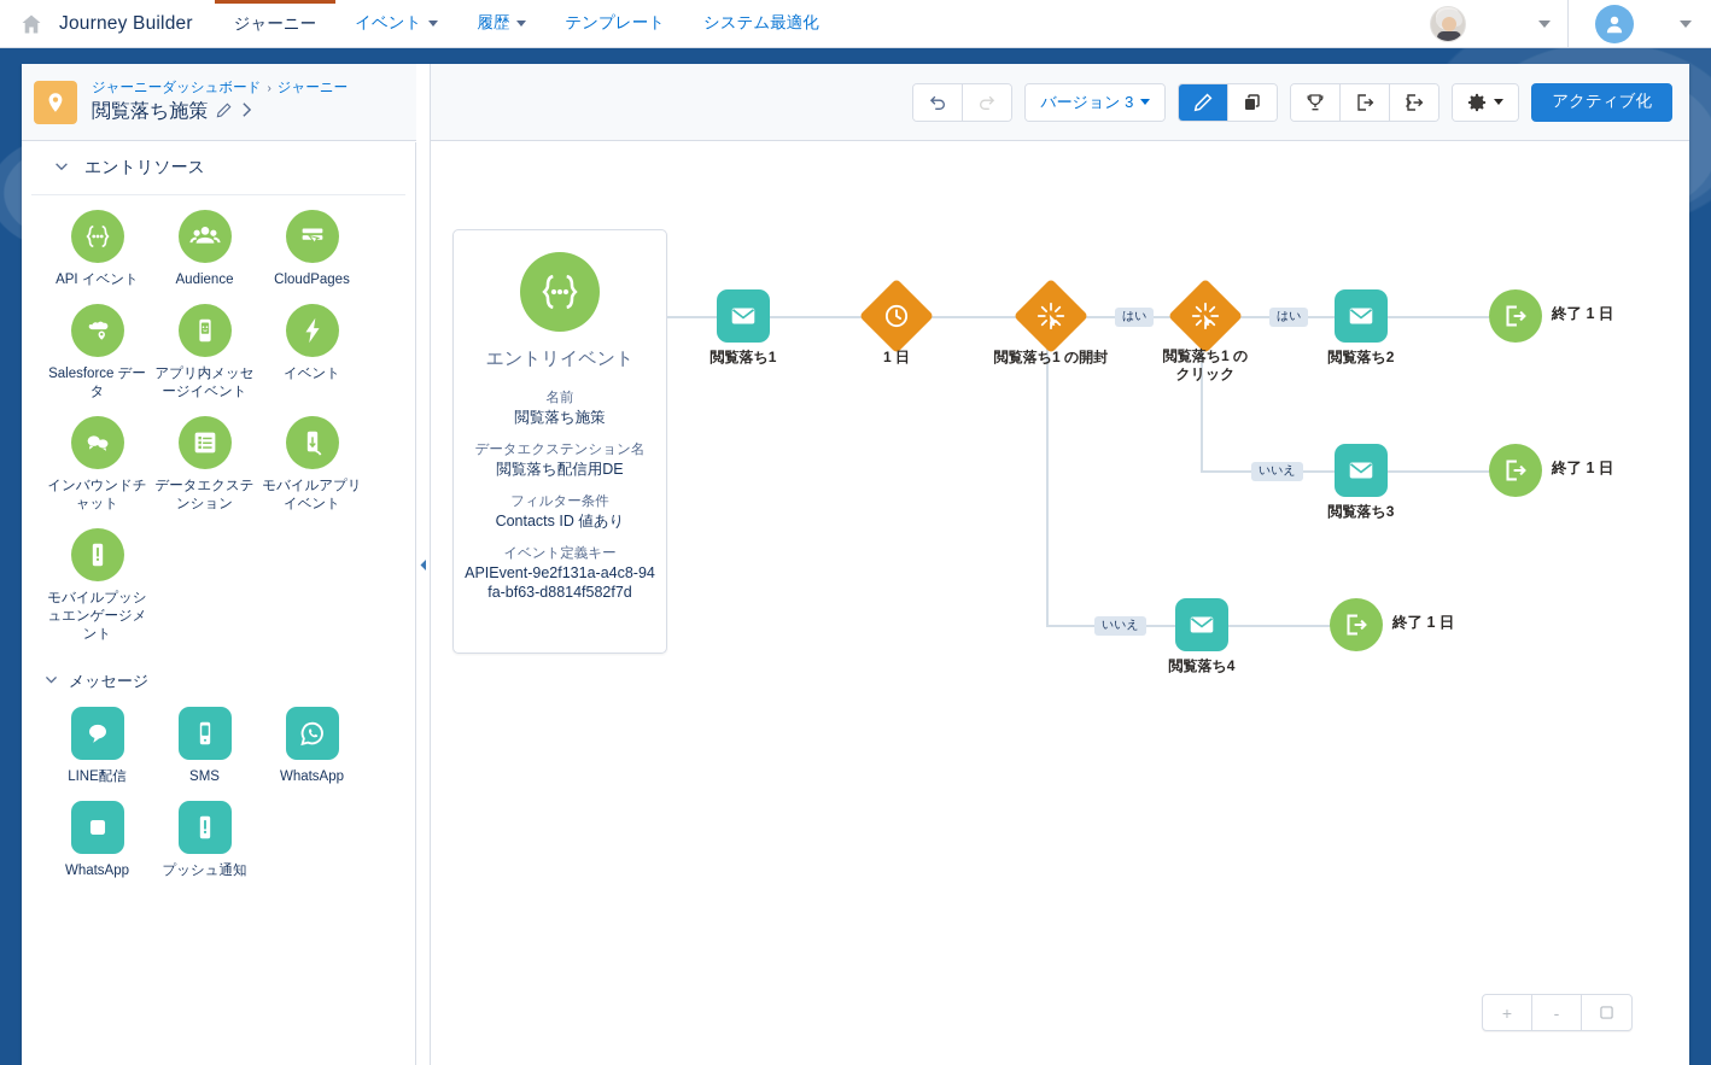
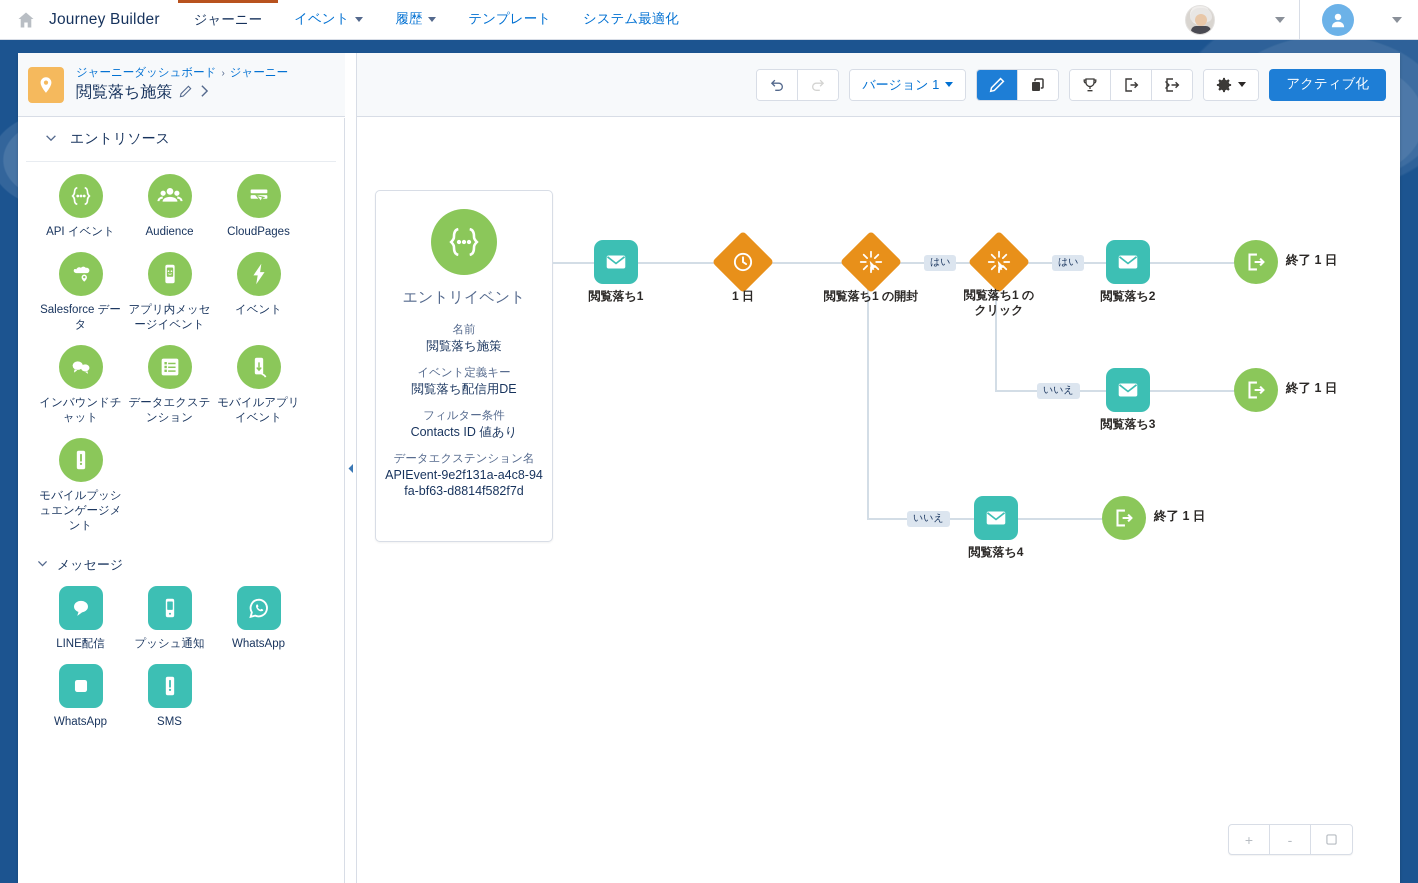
  Journey Builder
  ジャーニー
  イベント
  履歴
  テンプレート
  システム最適化
  ジャーニーダッシュボード
  ›
  ジャーニー
  閲覧落ち施策
- バージョン 3
+ バージョン 1
  アクティブ化
  エントリソース
  API イベント
  Audience
  CloudPages
  Salesforce データ
  アプリ内メッセージイベント
  イベント
  インバウンドチャット
  データエクステンション
  モバイルアプリイベント
  モバイルプッシュエンゲージメント
  メッセージ
  LINE配信
- SMS
+ プッシュ通知
  WhatsApp
  WhatsApp
- プッシュ通知
+ SMS
  エントリイベント
  名前
  閲覧落ち施策
- データエクステンション名
+ イベント定義キー
  閲覧落ち配信用DE
  フィルター条件
  Contacts ID 値あり
- イベント定義キー
+ データエクステンション名
  APIEvent-9e2f131a-a4c8-94fa-bf63-d8814f582f7d
  閲覧落ち1
  1 日
  閲覧落ち1 の開封
  閲覧落ち1 のクリック
  閲覧落ち2
  終了 1 日
  閲覧落ち3
  終了 1 日
  閲覧落ち4
  終了 1 日
  はい
  はい
  いいえ
  いいえ
  +
  -
